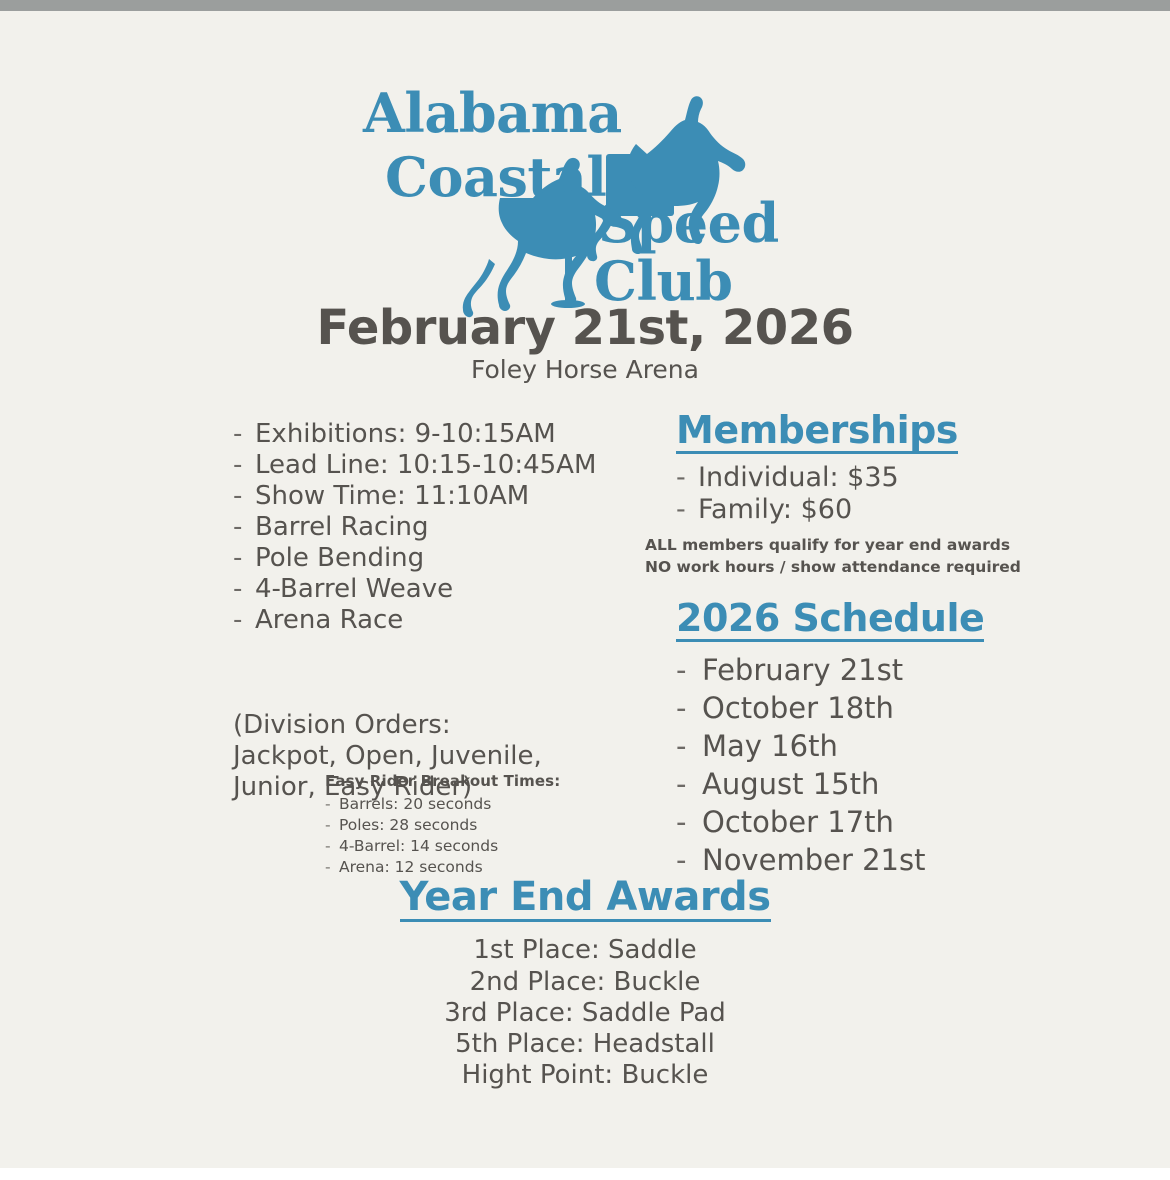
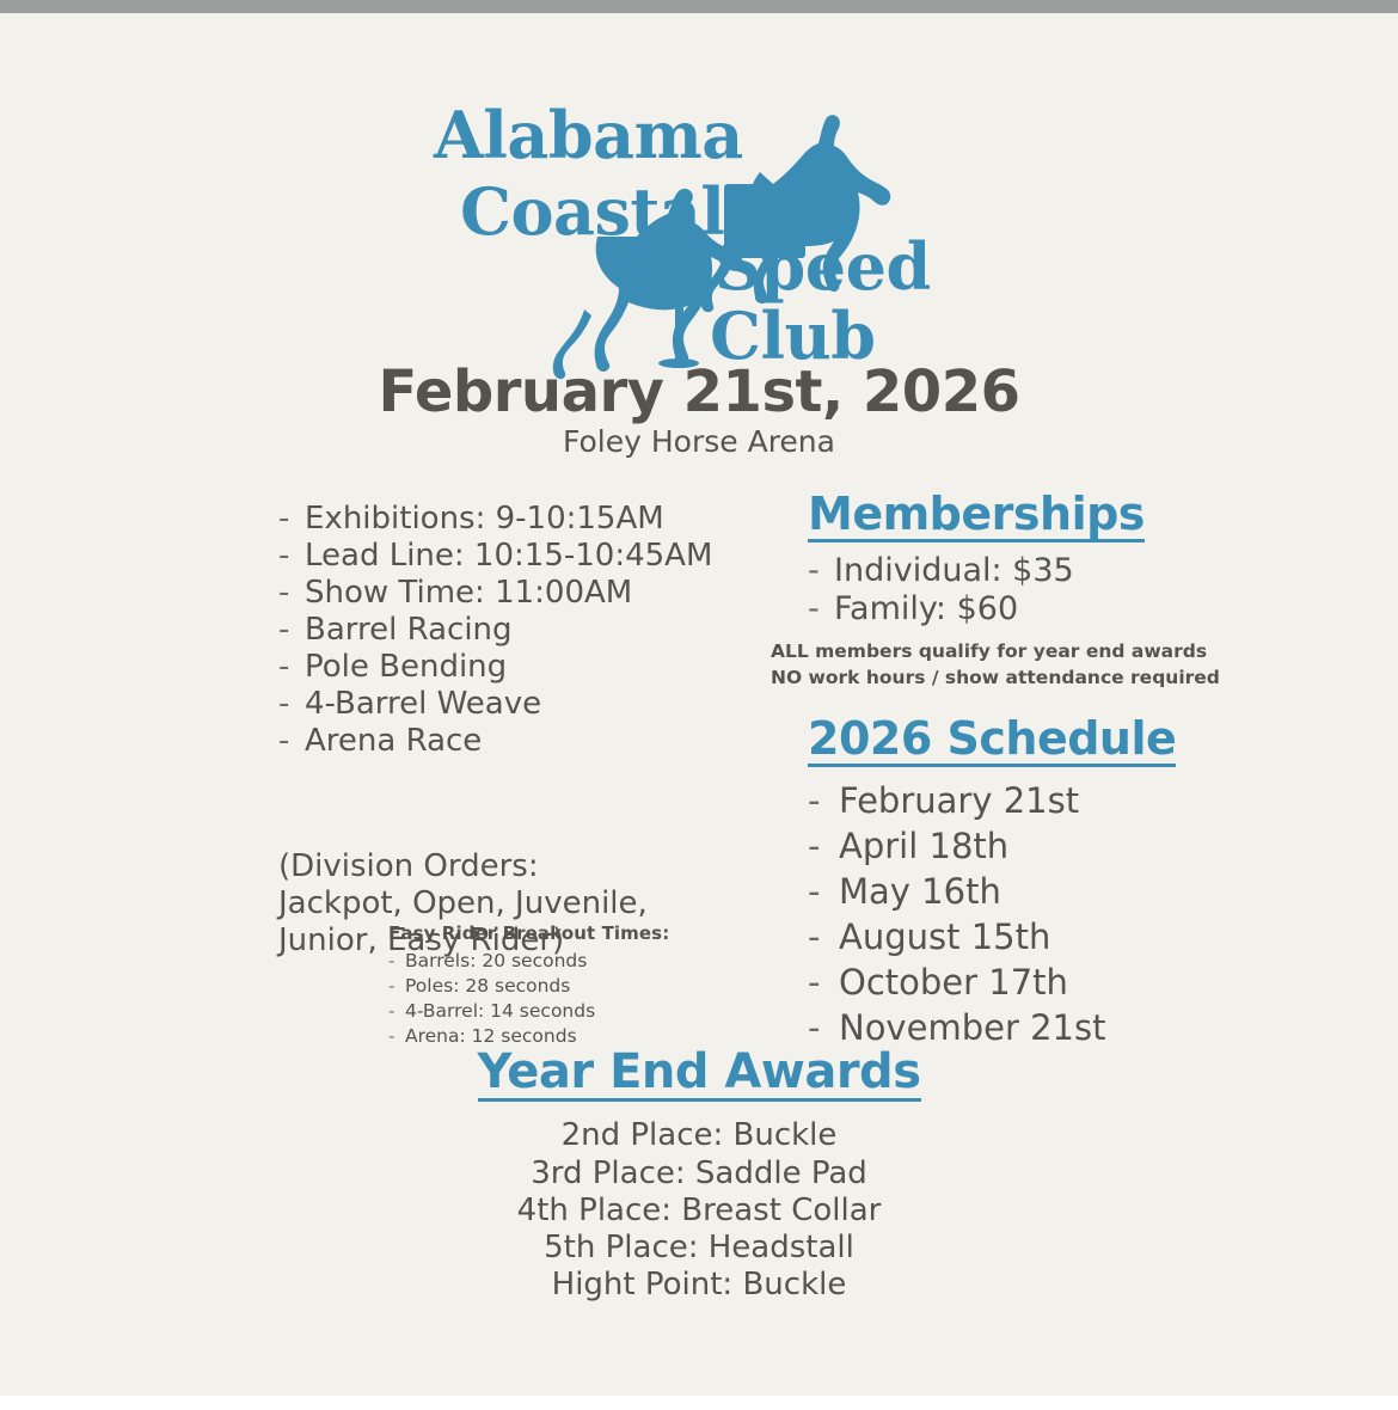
  Alabama
  Coastal
  Speed
  Club
  February 21st, 2026
  Foley Horse Arena
  -
  Exhibitions: 9-10:15AM
  -
  Lead Line: 10:15-10:45AM
  -
- Show Time: 11:10AM
+ Show Time: 11:00AM
  -
  Barrel Racing
  -
  Pole Bending
  -
  4-Barrel Weave
  -
  Arena Race
  (Division Orders: Jackpot, Open, Juvenile, Junior, Easy Rider)
  Easy Rider Breakout Times:
  -
  Barrels: 20 seconds
  -
  Poles: 28 seconds
  -
  4-Barrel: 14 seconds
  -
  Arena: 12 seconds
  Memberships
  -
  Individual: $35
  -
  Family: $60
  ALL members qualify for year end awards
  NO work hours / show attendance required
  2026 Schedule
  -
  February 21st
  -
- October 18th
+ April 18th
  -
  May 16th
  -
  August 15th
  -
  October 17th
  -
  November 21st
  Year End Awards
- 1st Place: Saddle
  2nd Place: Buckle
  3rd Place: Saddle Pad
+ 4th Place: Breast Collar
  5th Place: Headstall
  Hight Point: Buckle
